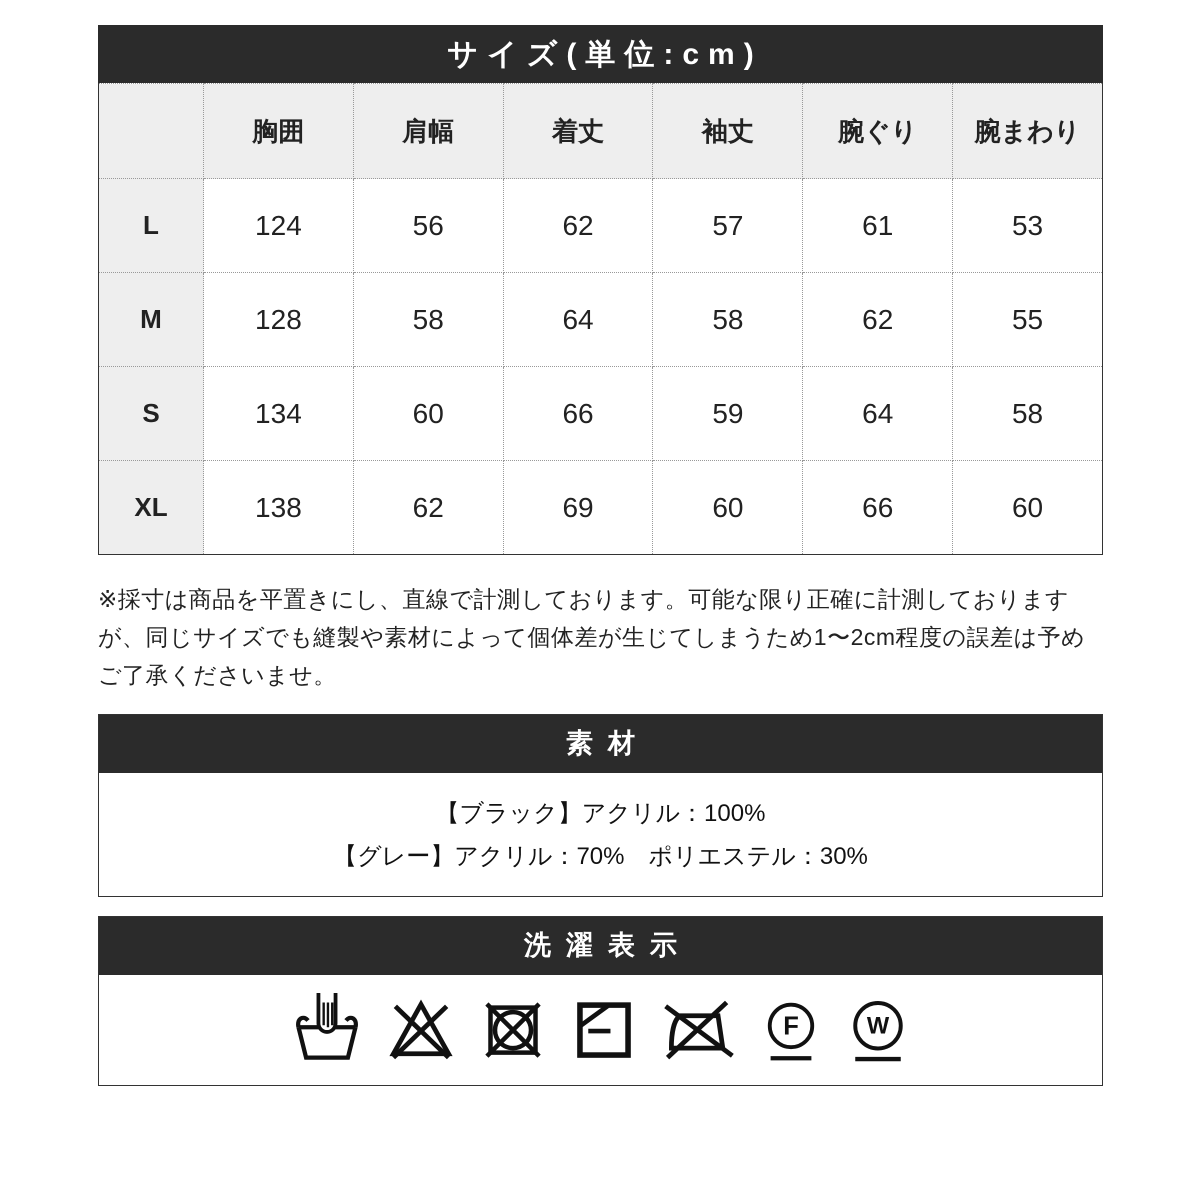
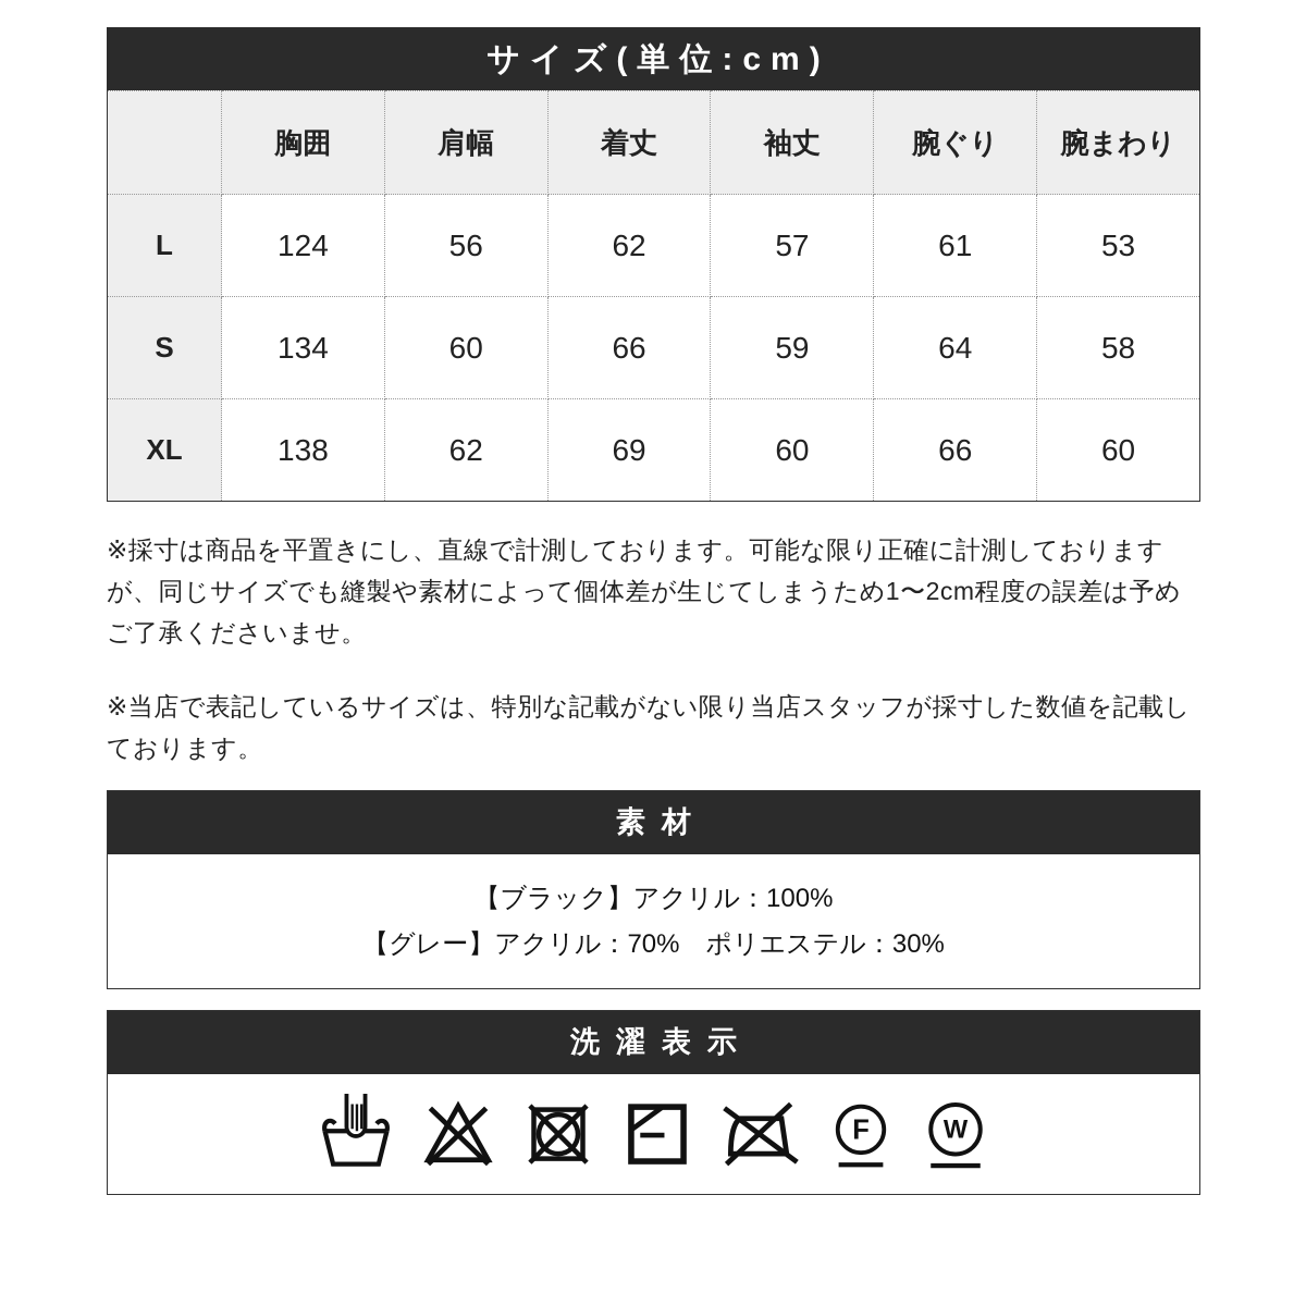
  サイズ(単位:cm)
  	胸囲	肩幅	着丈	袖丈	腕ぐり	腕まわり
  L	124	56	62	57	61	53
- M	128	58	64	58	62	55
  S	134	60	66	59	64	58
  XL	138	62	69	60	66	60
  ※採寸は商品を平置きにし、直線で計測しております。可能な限り正確に計測しておりますが、同じサイズでも縫製や素材によって個体差が生じてしまうため1〜2cm程度の誤差は予めご了承くださいませ。
+ ※当店で表記しているサイズは、特別な記載がない限り当店スタッフが採寸した数値を記載しております。
  素材
  【ブラック】アクリル：100%
  【グレー】アクリル：70% ポリエステル：30%
  洗濯表示
  F
  W
